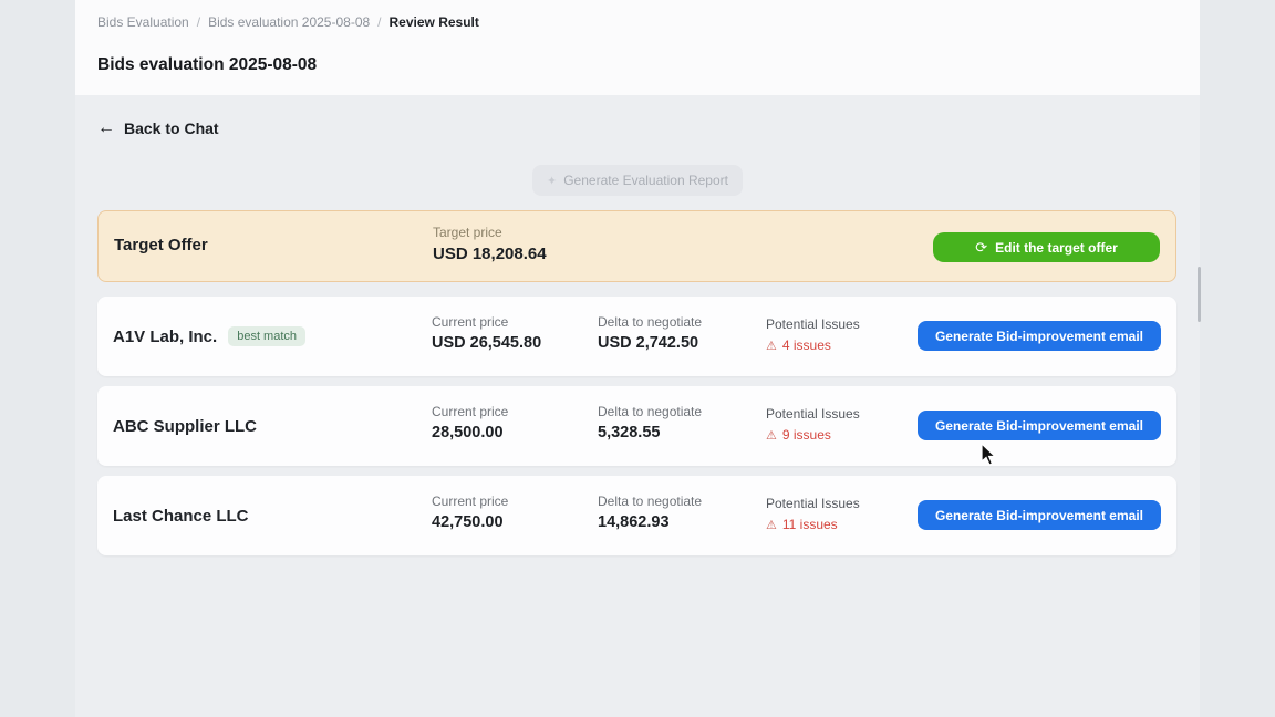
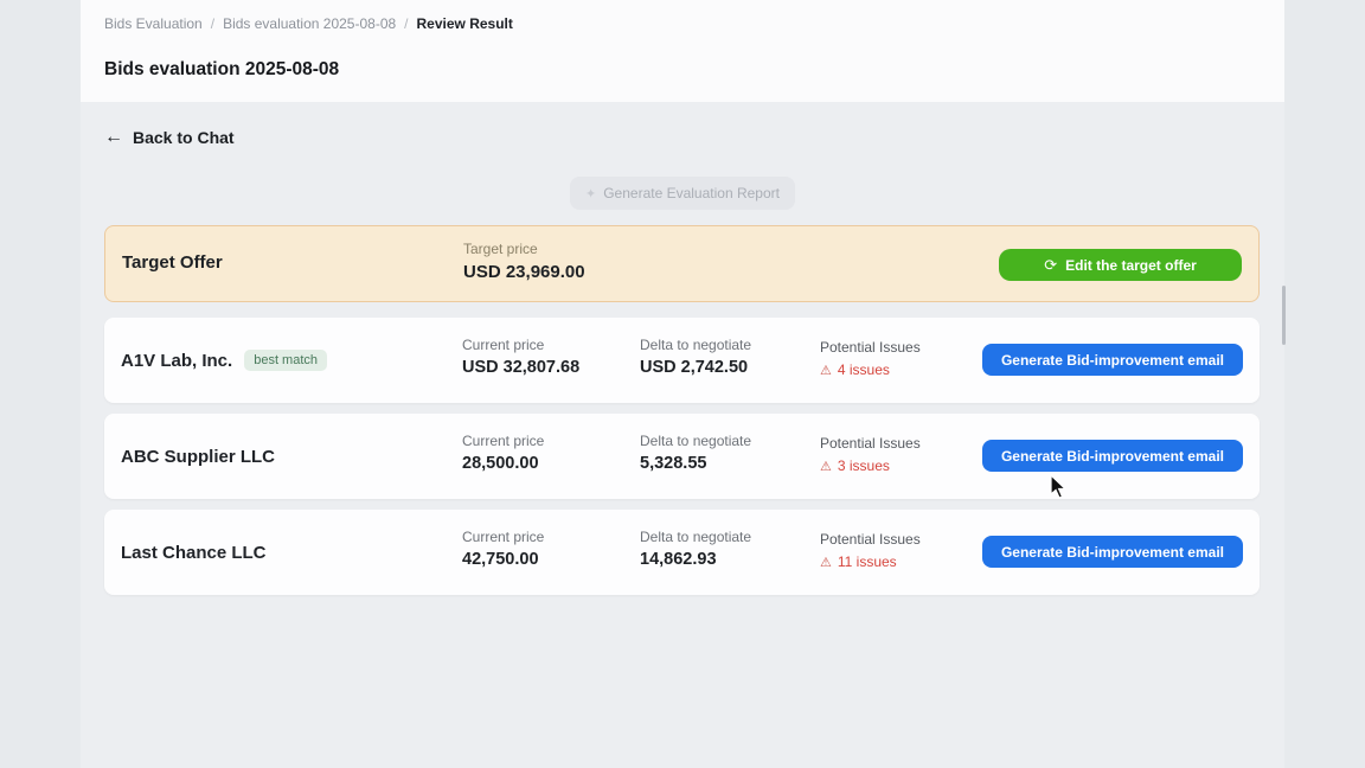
  Bids Evaluation
  /
  Bids evaluation 2025-08-08
  /
  Review Result
  Bids evaluation 2025-08-08
  ←
  Back to Chat
  ✦
  Generate Evaluation Report
  Target Offer
  Target price
- USD 18,208.64
+ USD 23,969.00
  ⟳
  Edit the target offer
  A1V Lab, Inc.
  best match
  Current price
- USD 26,545.80
+ USD 32,807.68
  Delta to negotiate
  USD 2,742.50
  Potential Issues
  ⚠
  4 issues
  Generate Bid-improvement email
  ABC Supplier LLC
  Current price
  28,500.00
  Delta to negotiate
  5,328.55
  Potential Issues
  ⚠
- 9 issues
+ 3 issues
  Generate Bid-improvement email
  Last Chance LLC
  Current price
  42,750.00
  Delta to negotiate
  14,862.93
  Potential Issues
  ⚠
  11 issues
  Generate Bid-improvement email
